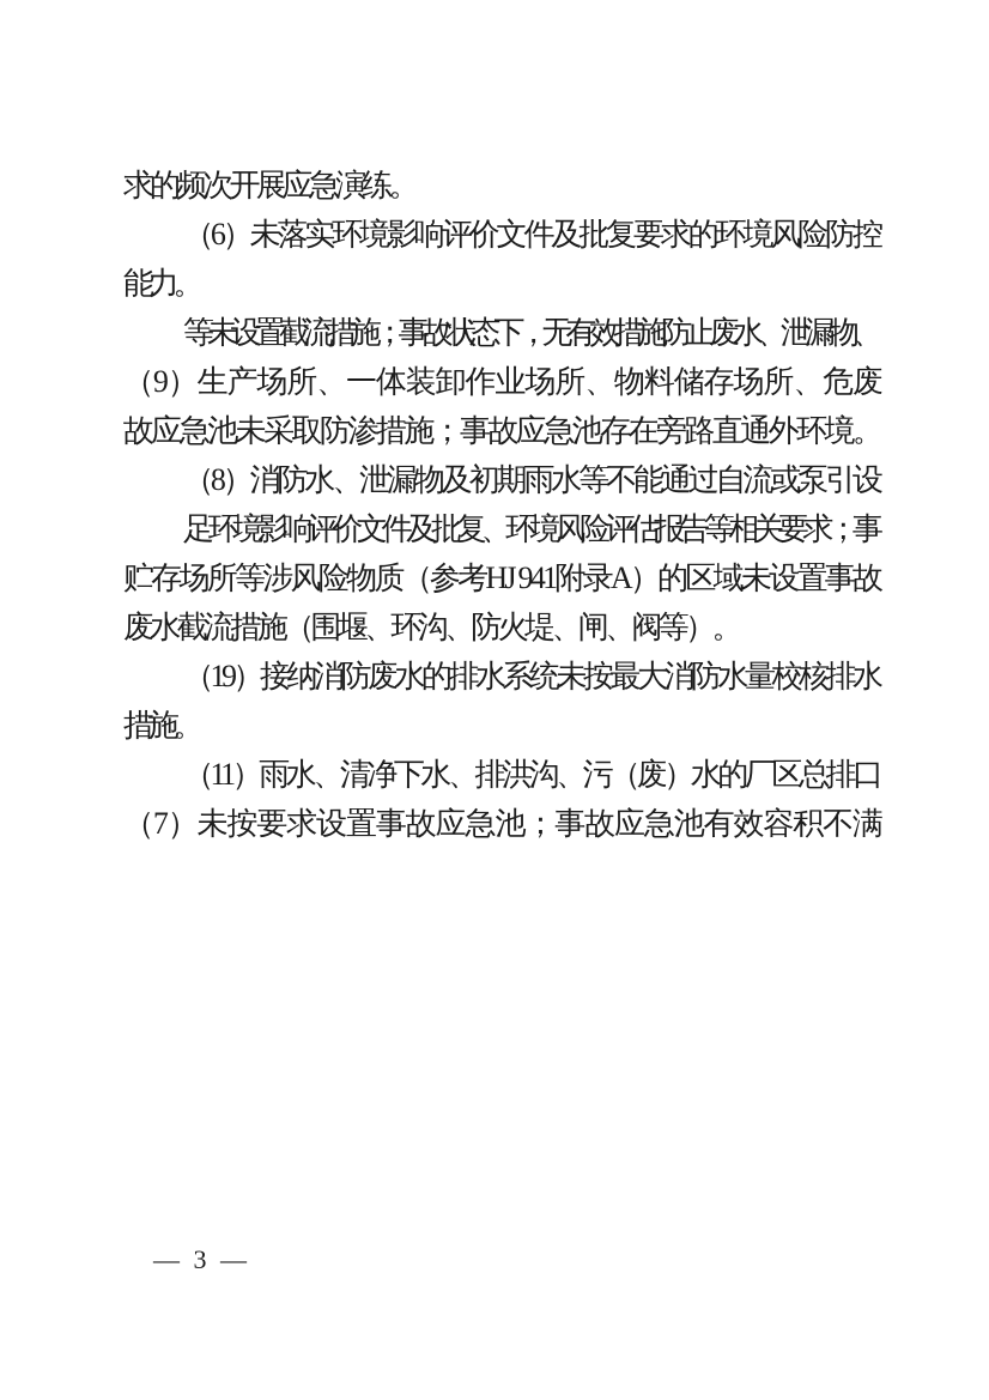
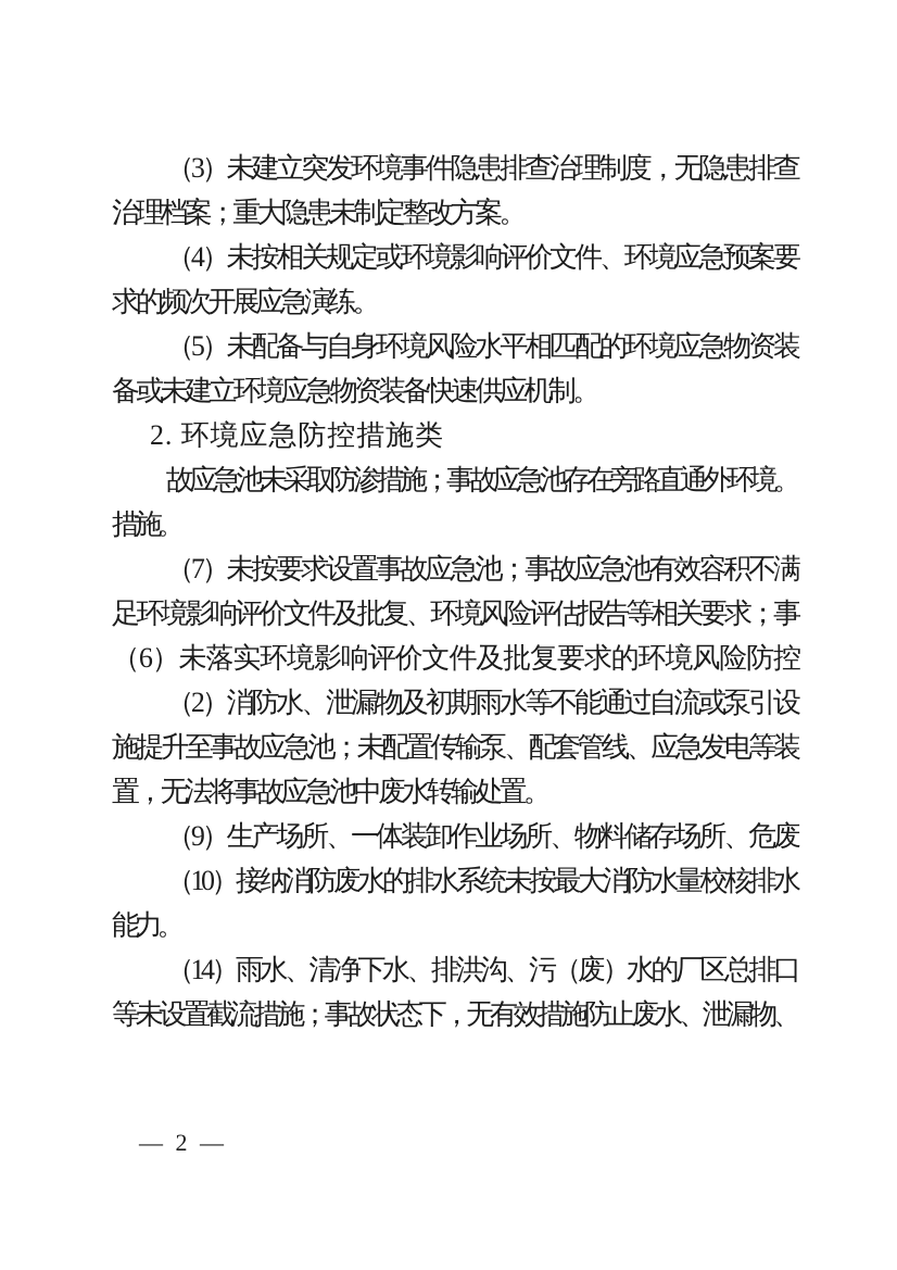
+ （3）未建立突发环境事件隐患排查治理制度，无隐患排查
+ 治理档案；重大隐患未制定整改方案。
+ （4）未按相关规定或环境影响评价文件、环境应急预案要
  求的频次开展应急演练。
+ （5）未配备与自身环境风险水平相匹配的环境应急物资装
+ 备或未建立环境应急物资装备快速供应机制。
+ 2. 环境应急防控措施类
- （6）未落实环境影响评价文件及批复要求的环境风险防控
+ 故应急池未采取防渗措施；事故应急池存在旁路直通外环境。
- 能力。
+ 措施。
- 等未设置截流措施；事故状态下，无有效措施防止废水、泄漏物、
+ （7）未按要求设置事故应急池；事故应急池有效容积不满
- （9）生产场所、一体装卸作业场所、物料储存场所、危废
+ 足环境影响评价文件及批复、环境风险评估报告等相关要求；事
- 故应急池未采取防渗措施；事故应急池存在旁路直通外环境。
+ （6）未落实环境影响评价文件及批复要求的环境风险防控
- （8）消防水、泄漏物及初期雨水等不能通过自流或泵引设
+ （2）消防水、泄漏物及初期雨水等不能通过自流或泵引设
+ 施提升至事故应急池；未配置传输泵、配套管线、应急发电等装
+ 置，无法将事故应急池中废水转输处置。
- 足环境影响评价文件及批复、环境风险评估报告等相关要求；事
+ （9）生产场所、一体装卸作业场所、物料储存场所、危废
- 贮存场所等涉风险物质（参考HJ 941附录A）的区域未设置事故
- 废水截流措施（围堰、环沟、防火堤、闸、阀等）。
- （19）接纳消防废水的排水系统未按最大消防水量校核排水
+ （10）接纳消防废水的排水系统未按最大消防水量校核排水
- 措施。
+ 能力。
- （11）雨水、清净下水、排洪沟、污（废）水的厂区总排口
+ （14）雨水、清净下水、排洪沟、污（废）水的厂区总排口
- （7）未按要求设置事故应急池；事故应急池有效容积不满
+ 等未设置截流措施；事故状态下，无有效措施防止废水、泄漏物、
- — 3 —
+ — 2 —
